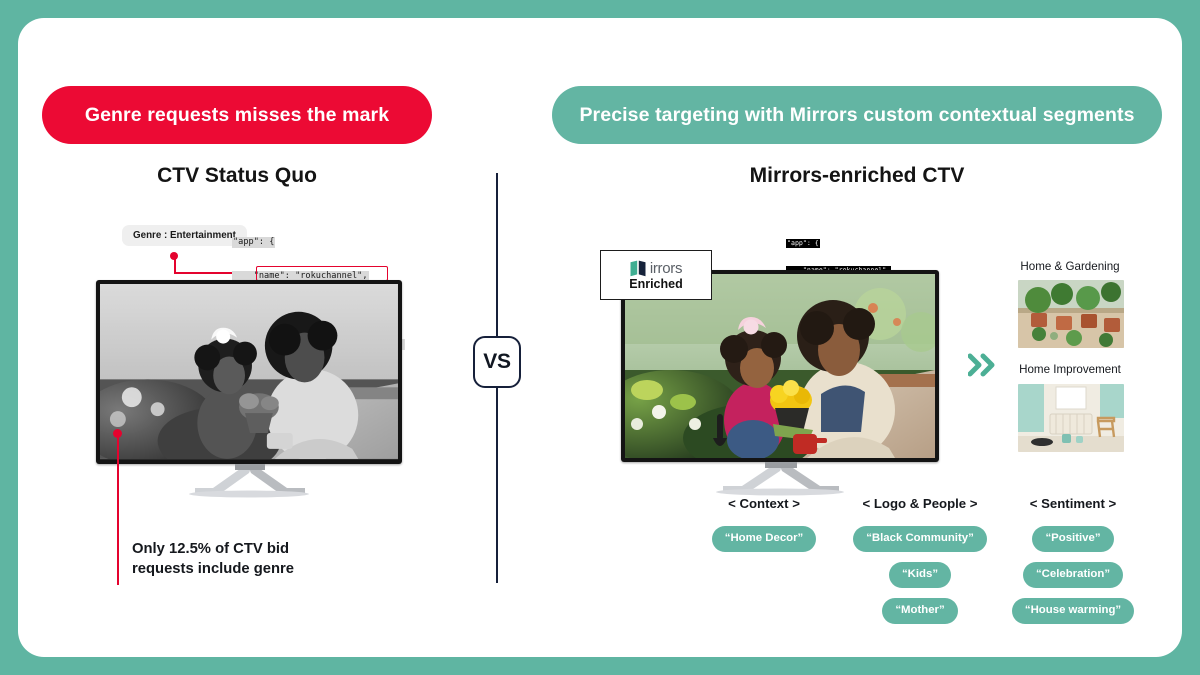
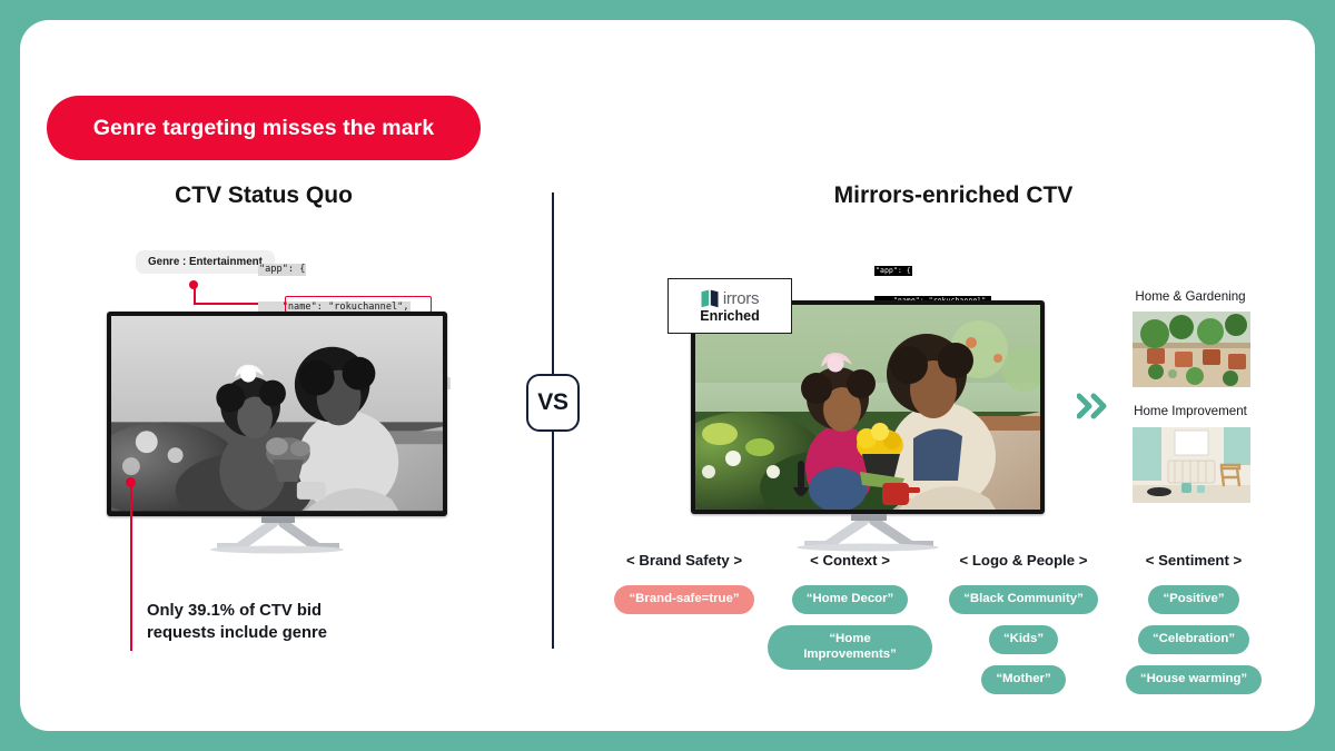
- Genre requests misses the mark
+ Genre targeting misses the mark
- Precise targeting with Mirrors custom contextual segments
  CTV Status Quo
  Mirrors-enriched CTV
  VS
  Genre : Entertainment
  "app": {
  "name": "rokuchannel",
- Only 12.5% of CTV bid requests include genre
+ Only 39.1% of CTV bid requests include genre
  "app": {
  irrors
  Enriched
  Home & Gardening
  Home Improvement
+ < Brand Safety >
+ “Brand-safe=true”
  < Context >
  “Home Decor”
+ “Home Improvements”
  < Logo & People >
  “Black Community”
  “Kids”
  “Mother”
  < Sentiment >
  “Positive”
  “Celebration”
  “House warming”
